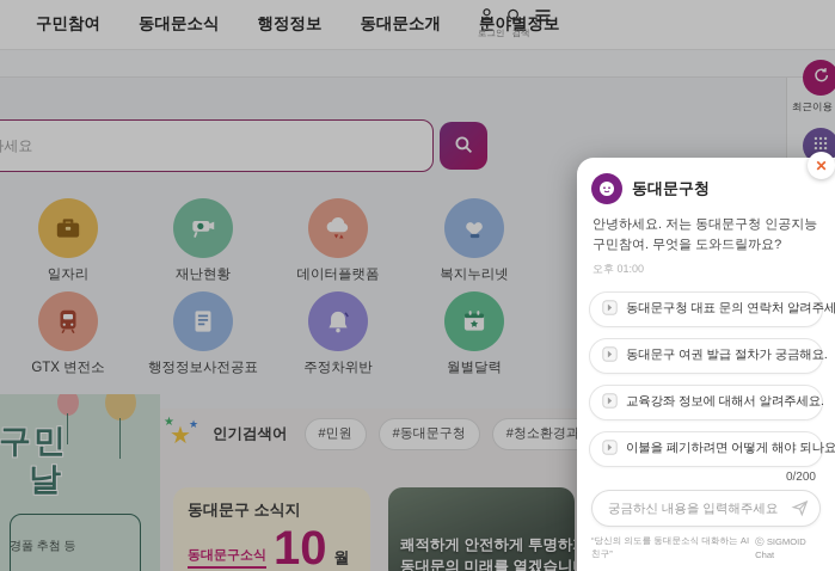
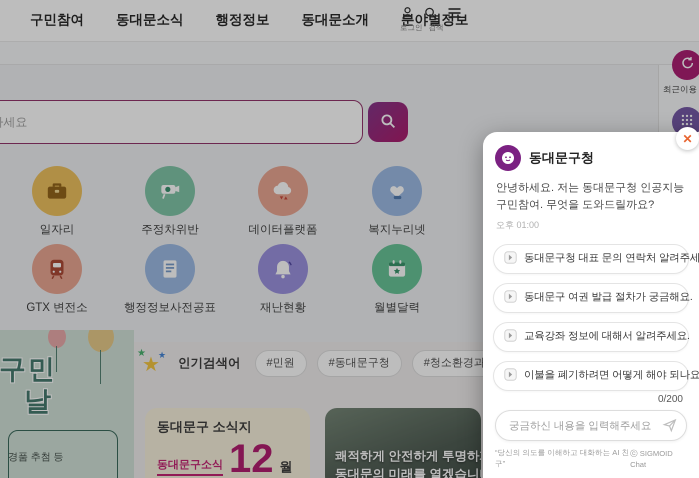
  구민참여
  동대문소식
  행정정보
  동대문소개
  분야별정보
  로그인
  검색
  일자리
- 재난현황
+ 주정차위반
  데이터플랫폼
  복지누리넷
  GTX 변전소
  행정정보사전공표
- 주정차위반
+ 재난현황
  월별달력
  ★
  ★
  ★
  인기검색어
  #민원
  #동대문구청
  #청소환경과
  날
  경품 추첨 등
  동대문구 소식지
  동대문구소식
- 10
+ 12
  월
  쾌적하게 안전하게 투명하
  동대문의 미래를 열겠습니
  최근이용
  동대문구청
  안녕하세요. 저는 동대문구청 인공지능 구민참여. 무엇을 도와드릴까요?
  오후 01:00
  동대문구청 대표 문의 연락처 알려주세
  동대문구 여권 발급 절차가 궁금해요.
  교육강좌 정보에 대해서 알려주세요.
  이불을 폐기하려면 어떻게 해야 되나요
  0/200
  궁금하신 내용을 입력해주세요
- “당신의 의도를 동대문소식 대화하는 AI 친구”
+ “당신의 의도를 이해하고 대화하는 AI 친구”
  ⓒ SIGMOID Chat
  ✕
